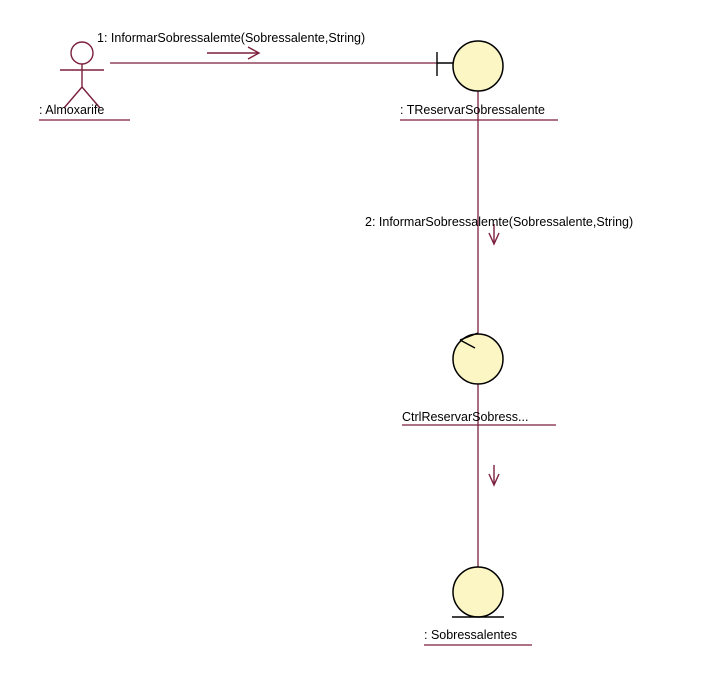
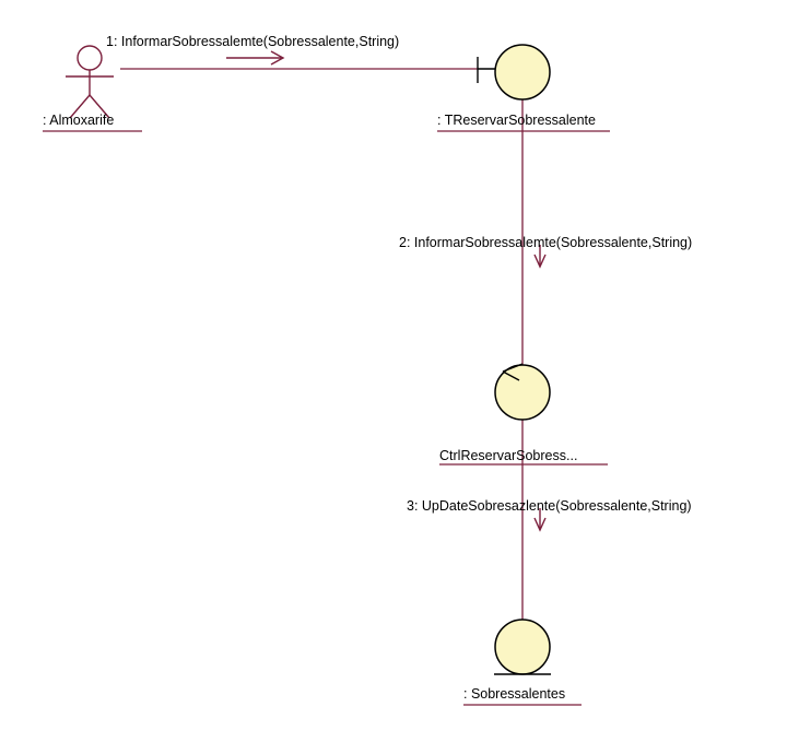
  : Almoxarife
  : TReservarSobressalente
  CtrlReservarSobress...
  : Sobressalentes
  1: InformarSobressalemte(Sobressalente,String)
  2: InformarSobressalemte(Sobressalente,String)
+ 3: UpDateSobresazlente(Sobressalente,String)
